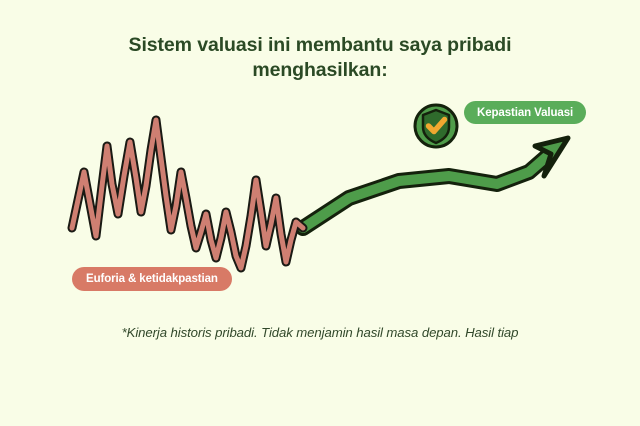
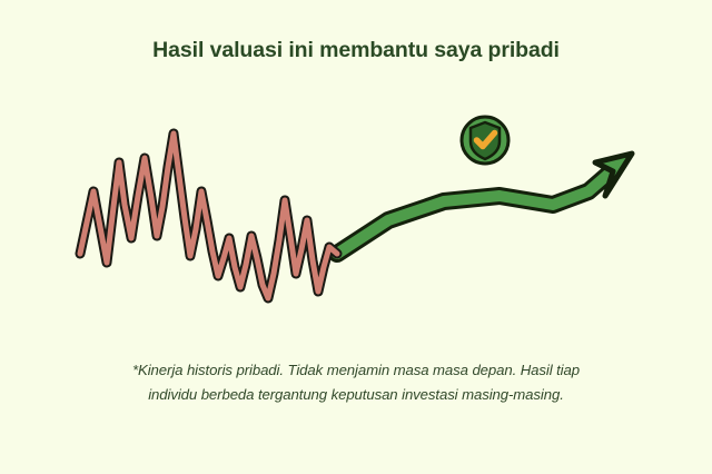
- Sistem valuasi ini membantu saya pribadi
+ Hasil valuasi ini membantu saya pribadi
- menghasilkan:
- Kepastian Valuasi
- Euforia & ketidakpastian
- *Kinerja historis pribadi. Tidak menjamin hasil masa depan. Hasil tiap
+ *Kinerja historis pribadi. Tidak menjamin masa masa depan. Hasil tiap
+ individu berbeda tergantung keputusan investasi masing-masing.
